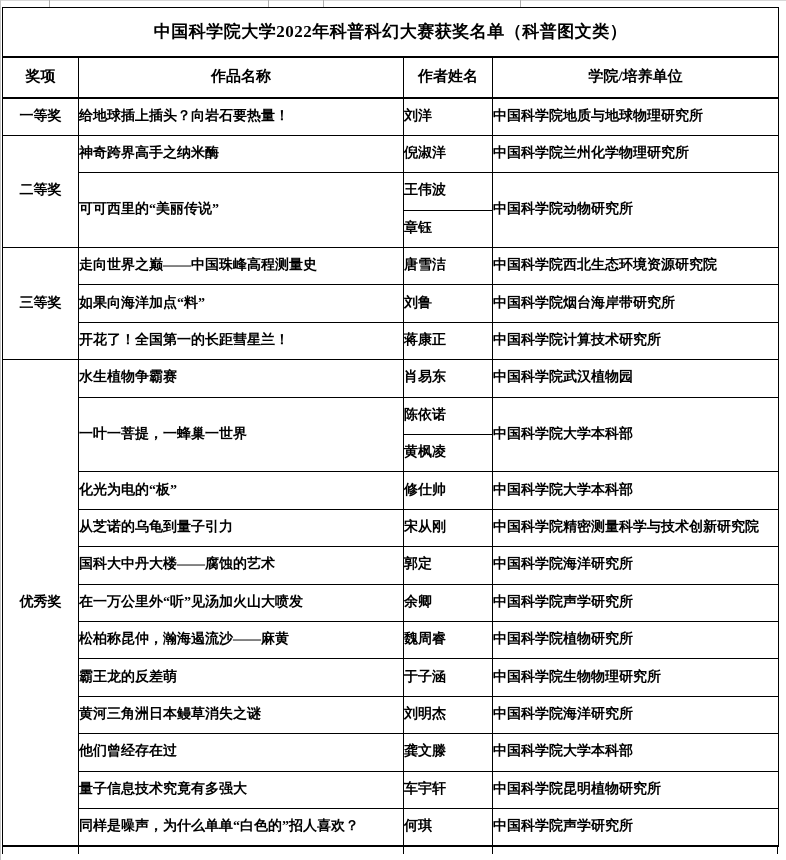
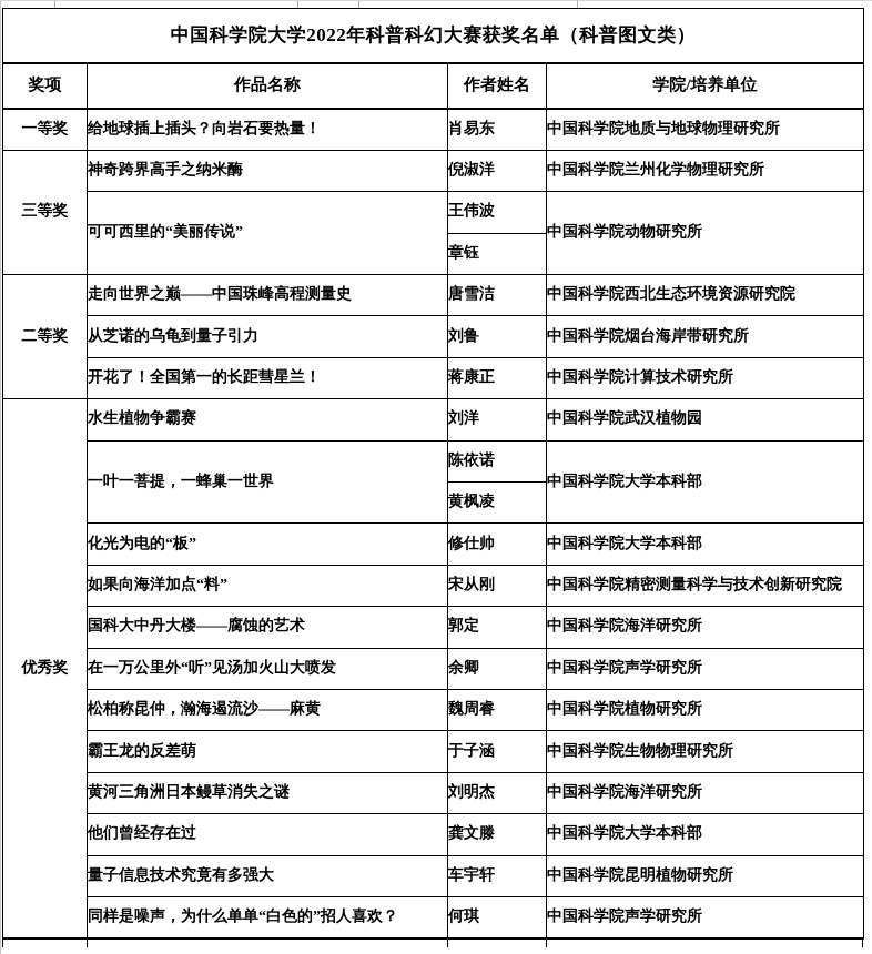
  中国科学院大学2022年科普科幻大赛获奖名单（科普图文类）
  奖项	作品名称	作者姓名	学院/培养单位
- 一等奖	给地球插上插头？向岩石要热量！	刘洋	中国科学院地质与地球物理研究所
+ 一等奖	给地球插上插头？向岩石要热量！	肖易东	中国科学院地质与地球物理研究所
- 二等奖	神奇跨界高手之纳米酶	倪淑洋	中国科学院兰州化学物理研究所
+ 三等奖	神奇跨界高手之纳米酶	倪淑洋	中国科学院兰州化学物理研究所
  可可西里的“美丽传说”	王伟波	中国科学院动物研究所
  章钰
- 三等奖	走向世界之巅——中国珠峰高程测量史	唐雪洁	中国科学院西北生态环境资源研究院
+ 二等奖	走向世界之巅——中国珠峰高程测量史	唐雪洁	中国科学院西北生态环境资源研究院
- 如果向海洋加点“料”	刘鲁	中国科学院烟台海岸带研究所
+ 从芝诺的乌龟到量子引力	刘鲁	中国科学院烟台海岸带研究所
  开花了！全国第一的长距彗星兰！	蒋康正	中国科学院计算技术研究所
- 优秀奖	水生植物争霸赛	肖易东	中国科学院武汉植物园
+ 优秀奖	水生植物争霸赛	刘洋	中国科学院武汉植物园
  一叶一菩提，一蜂巢一世界	陈依诺	中国科学院大学本科部
  黄枫凌
  化光为电的“板”	修仕帅	中国科学院大学本科部
- 从芝诺的乌龟到量子引力	宋从刚	中国科学院精密测量科学与技术创新研究院
+ 如果向海洋加点“料”	宋从刚	中国科学院精密测量科学与技术创新研究院
  国科大中丹大楼——腐蚀的艺术	郭定	中国科学院海洋研究所
  在一万公里外“听”见汤加火山大喷发	余卿	中国科学院声学研究所
  松柏称昆仲，瀚海遏流沙——麻黄	魏周睿	中国科学院植物研究所
  霸王龙的反差萌	于子涵	中国科学院生物物理研究所
  黄河三角洲日本鳗草消失之谜	刘明杰	中国科学院海洋研究所
  他们曾经存在过	龚文滕	中国科学院大学本科部
  量子信息技术究竟有多强大	车宇轩	中国科学院昆明植物研究所
  同样是噪声，为什么单单“白色的”招人喜欢？	何琪	中国科学院声学研究所
